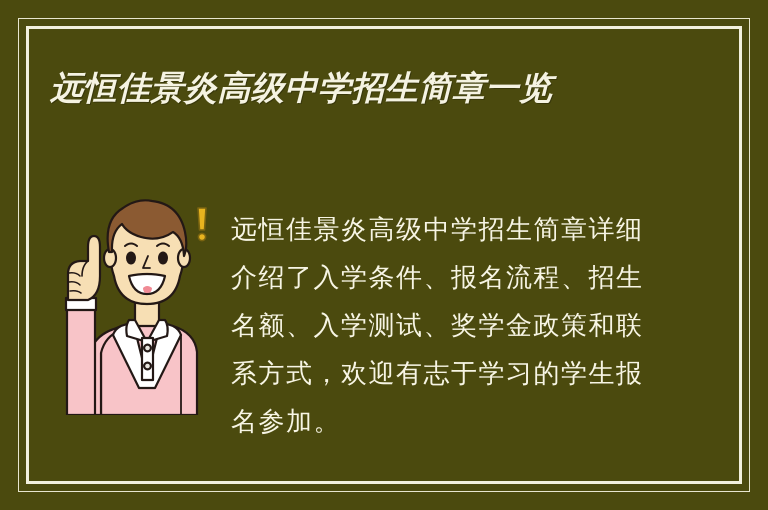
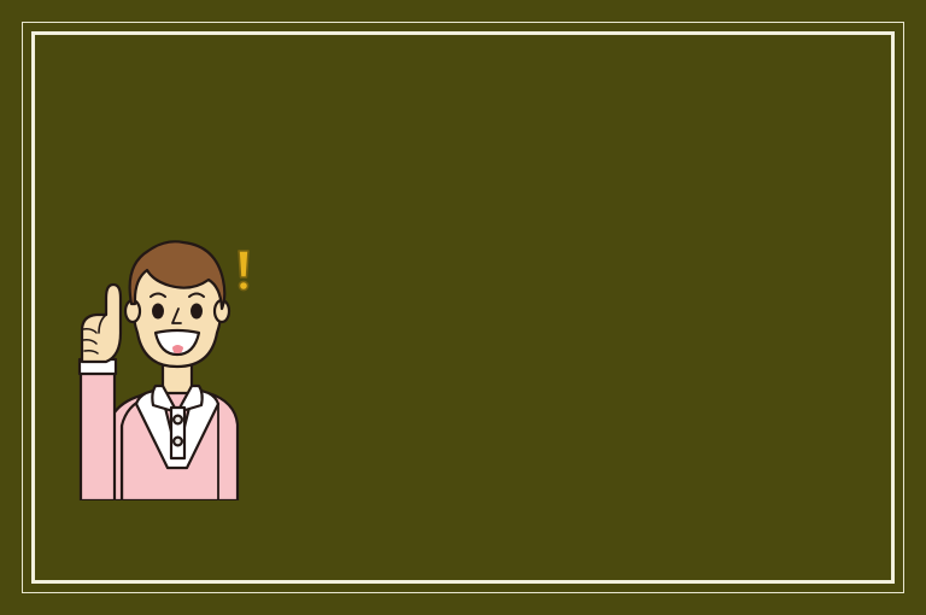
- 远恒佳景炎高级中学招生简章一览
- 远恒佳景炎高级中学招生简章详细介绍了入学条件、报名流程、招生名额、入学测试、奖学金政策和联系方式，欢迎有志于学习的学生报名参加。
